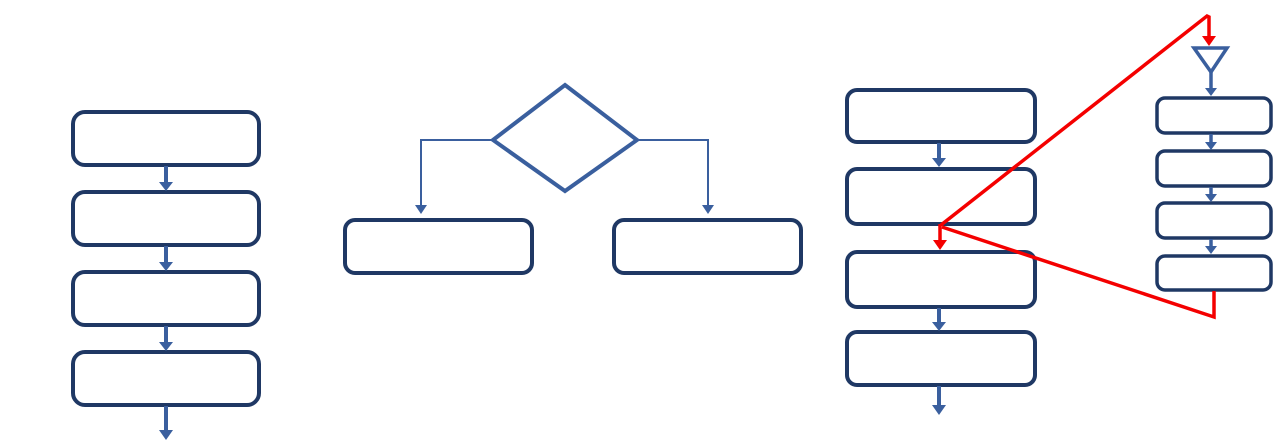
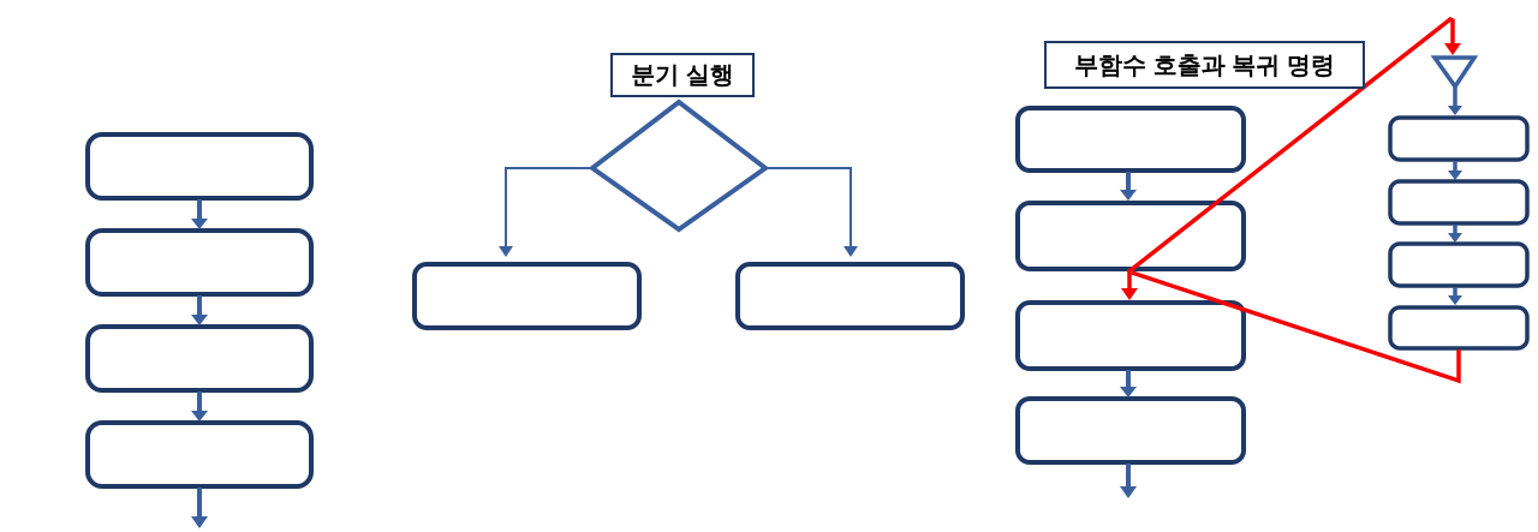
+ 분기 실행
+ 부함수 호출과 복귀 명령
